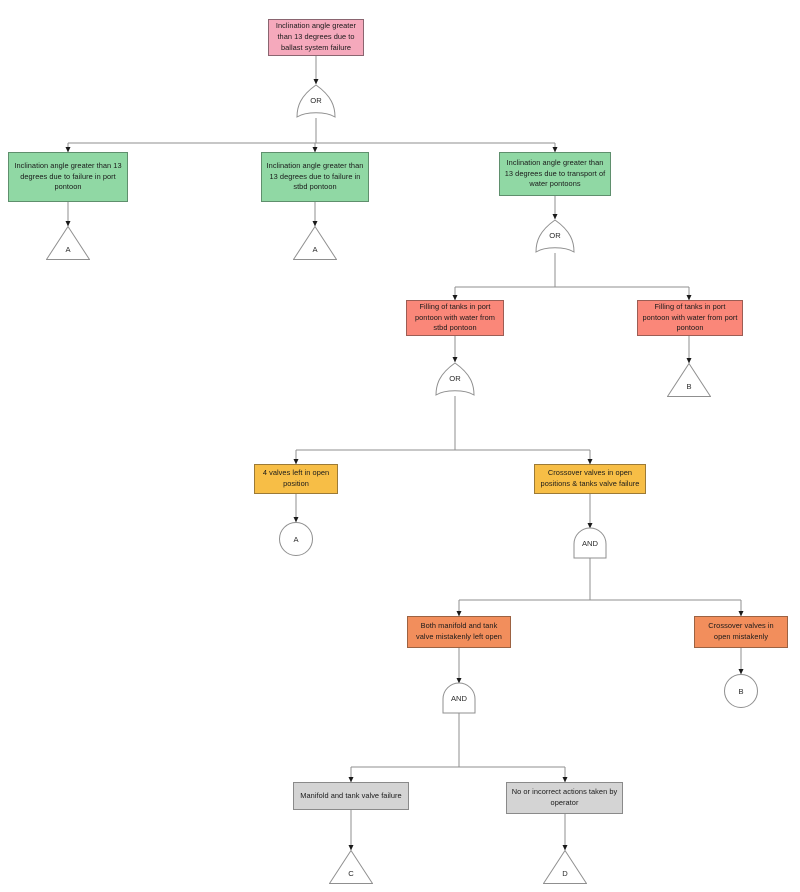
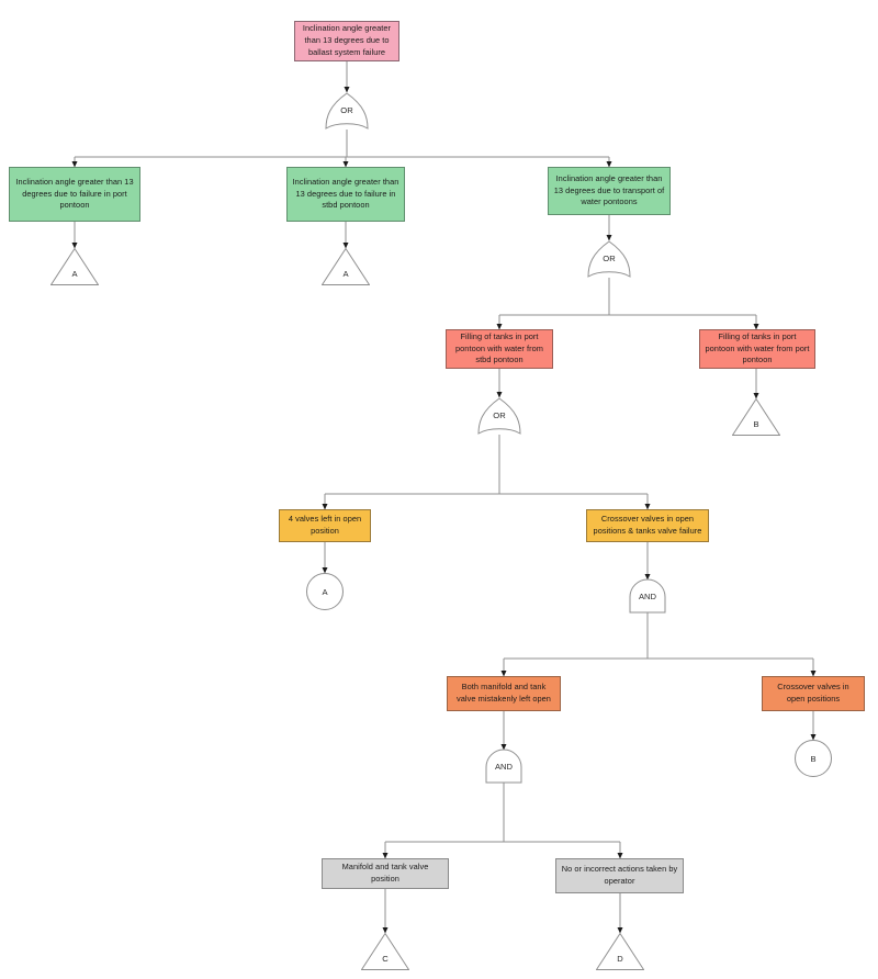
  Inclination angle greater than 13 degrees due to ballast system failure
  Inclination angle greater than 13 degrees due to failure in port pontoon
  Inclination angle greater than 13 degrees due to failure in stbd pontoon
  Inclination angle greater than 13 degrees due to transport of water pontoons
  Filling of tanks in port pontoon with water from stbd pontoon
  Filling of tanks in port pontoon with water from port pontoon
  4 valves left in open position
  Crossover valves in open positions & tanks valve failure
  Both manifold and tank valve mistakenly left open
- Crossover valves in open mistakenly
+ Crossover valves in open positions
- Manifold and tank valve failure
+ Manifold and tank valve position
  No or incorrect actions taken by operator
  OR
  OR
  OR
  AND
  AND
  A
  A
  B
  A
  B
  C
  D
